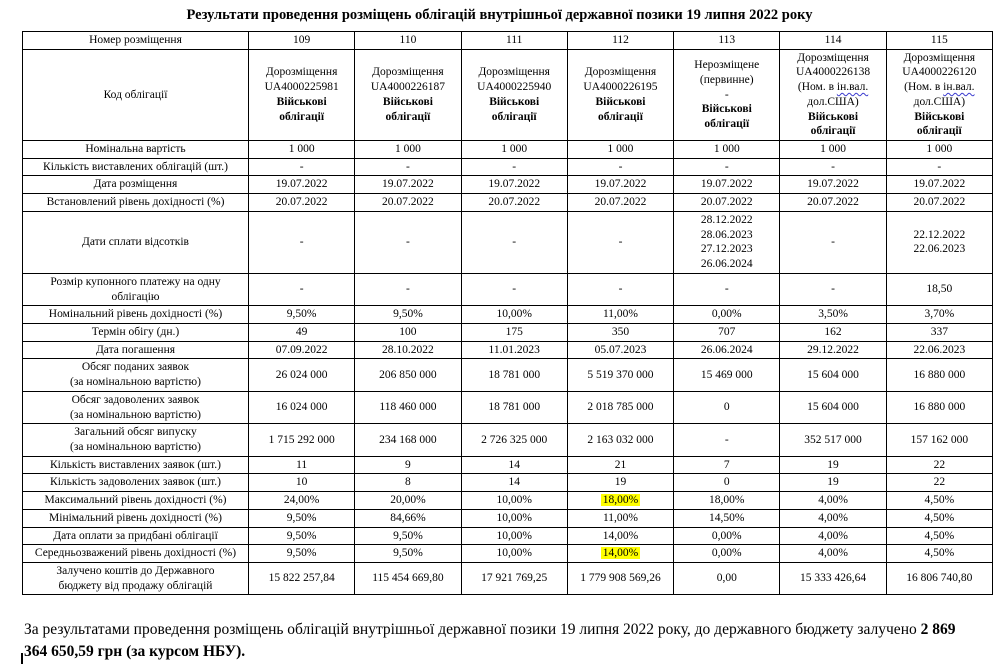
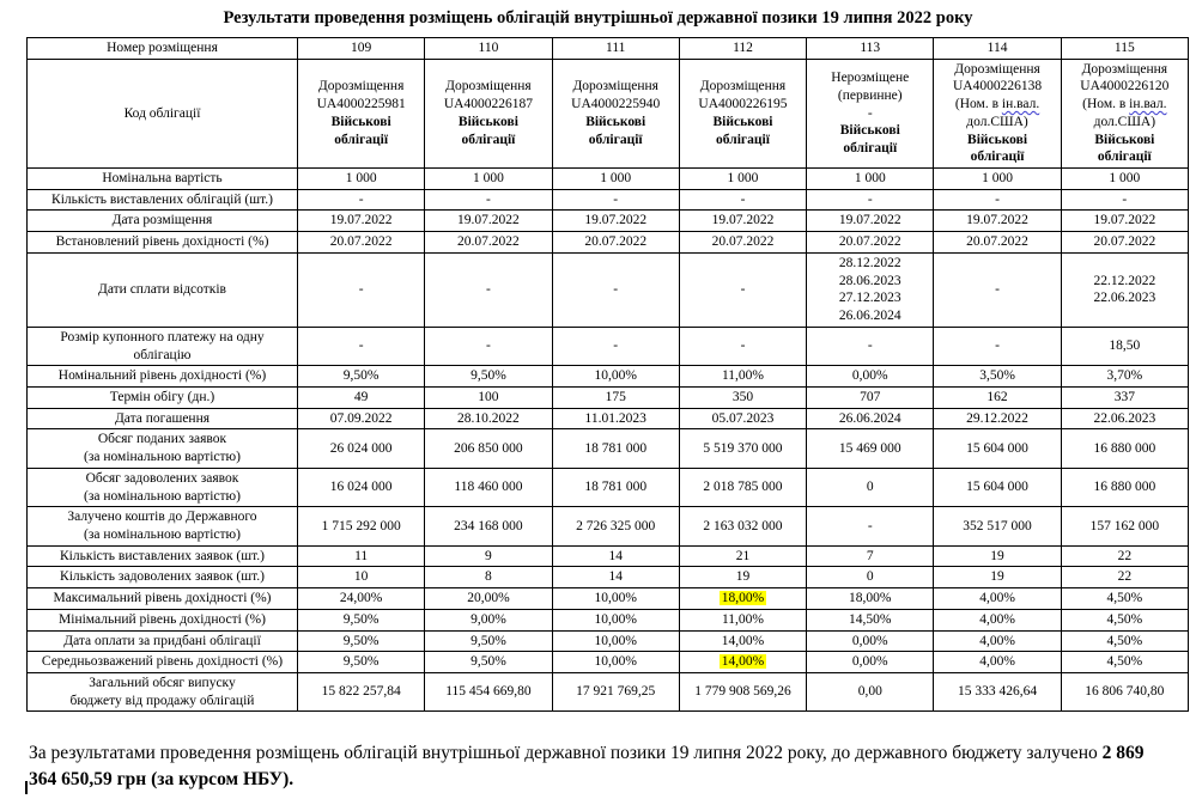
  Результати проведення розміщень облігацій внутрішньої державної позики 19 липня 2022 року
  Номер розміщення	109	110	111	112	113	114	115
  Код облігації	ДорозміщенняUA4000225981Військовіоблігації	ДорозміщенняUA4000226187Військовіоблігації	ДорозміщенняUA4000225940Військовіоблігації	ДорозміщенняUA4000226195Військовіоблігації	Нерозміщене(первинне)-Військовіоблігації	ДорозміщенняUA4000226138(Ном. в ін.вал.дол.США)Військовіоблігації	ДорозміщенняUA4000226120(Ном. в ін.вал.дол.США)Військовіоблігації
  Номінальна вартість	1 000	1 000	1 000	1 000	1 000	1 000	1 000
  Кількість виставлених облігацій (шт.)	-	-	-	-	-	-	-
  Дата розміщення	19.07.2022	19.07.2022	19.07.2022	19.07.2022	19.07.2022	19.07.2022	19.07.2022
  Встановлений рівень дохідності (%)	20.07.2022	20.07.2022	20.07.2022	20.07.2022	20.07.2022	20.07.2022	20.07.2022
  Дати сплати відсотків	-	-	-	-	28.12.202228.06.202327.12.202326.06.2024	-	22.12.202222.06.2023
  Розмір купонного платежу на однуоблігацію	-	-	-	-	-	-	18,50
  Номінальний рівень дохідності (%)	9,50%	9,50%	10,00%	11,00%	0,00%	3,50%	3,70%
  Термін обігу (дн.)	49	100	175	350	707	162	337
  Дата погашення	07.09.2022	28.10.2022	11.01.2023	05.07.2023	26.06.2024	29.12.2022	22.06.2023
  Обсяг поданих заявок(за номінальною вартістю)	26 024 000	206 850 000	18 781 000	5 519 370 000	15 469 000	15 604 000	16 880 000
  Обсяг задоволених заявок(за номінальною вартістю)	16 024 000	118 460 000	18 781 000	2 018 785 000	0	15 604 000	16 880 000
- Загальний обсяг випуску(за номінальною вартістю)	1 715 292 000	234 168 000	2 726 325 000	2 163 032 000	-	352 517 000	157 162 000
+ Залучено коштів до Державного(за номінальною вартістю)	1 715 292 000	234 168 000	2 726 325 000	2 163 032 000	-	352 517 000	157 162 000
  Кількість виставлених заявок (шт.)	11	9	14	21	7	19	22
  Кількість задоволених заявок (шт.)	10	8	14	19	0	19	22
  Максимальний рівень дохідності (%)	24,00%	20,00%	10,00%	18,00%	18,00%	4,00%	4,50%
- Мінімальний рівень дохідності (%)	9,50%	84,66%	10,00%	11,00%	14,50%	4,00%	4,50%
+ Мінімальний рівень дохідності (%)	9,50%	9,00%	10,00%	11,00%	14,50%	4,00%	4,50%
  Дата оплати за придбані облігації	9,50%	9,50%	10,00%	14,00%	0,00%	4,00%	4,50%
  Середньозважений рівень дохідності (%)	9,50%	9,50%	10,00%	14,00%	0,00%	4,00%	4,50%
- Залучено коштів до Державногобюджету від продажу облігацій	15 822 257,84	115 454 669,80	17 921 769,25	1 779 908 569,26	0,00	15 333 426,64	16 806 740,80
+ Загальний обсяг випускубюджету від продажу облігацій	15 822 257,84	115 454 669,80	17 921 769,25	1 779 908 569,26	0,00	15 333 426,64	16 806 740,80
  За результатами проведення розміщень облігацій внутрішньої державної позики 19 липня 2022 року, до державного бюджету залучено 2 869 364 650,59 грн (за курсом НБУ).
